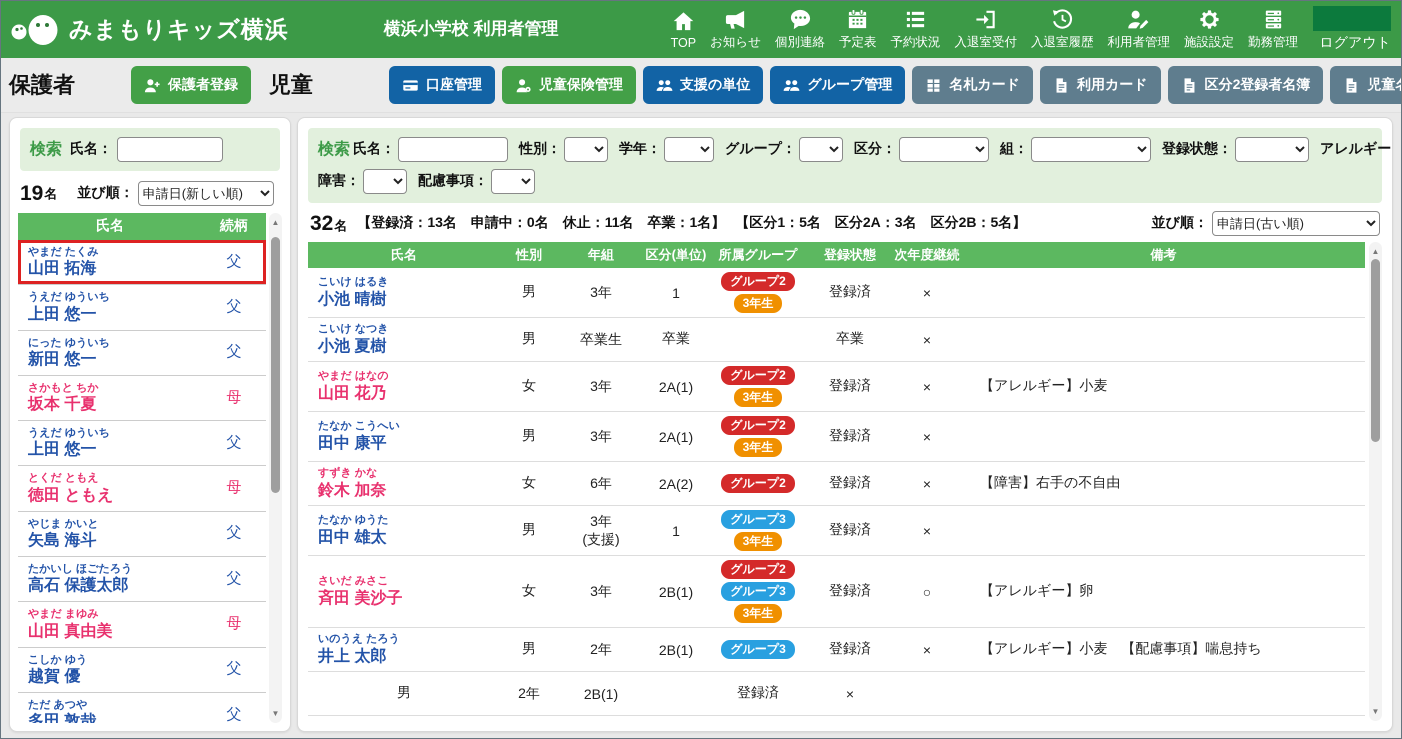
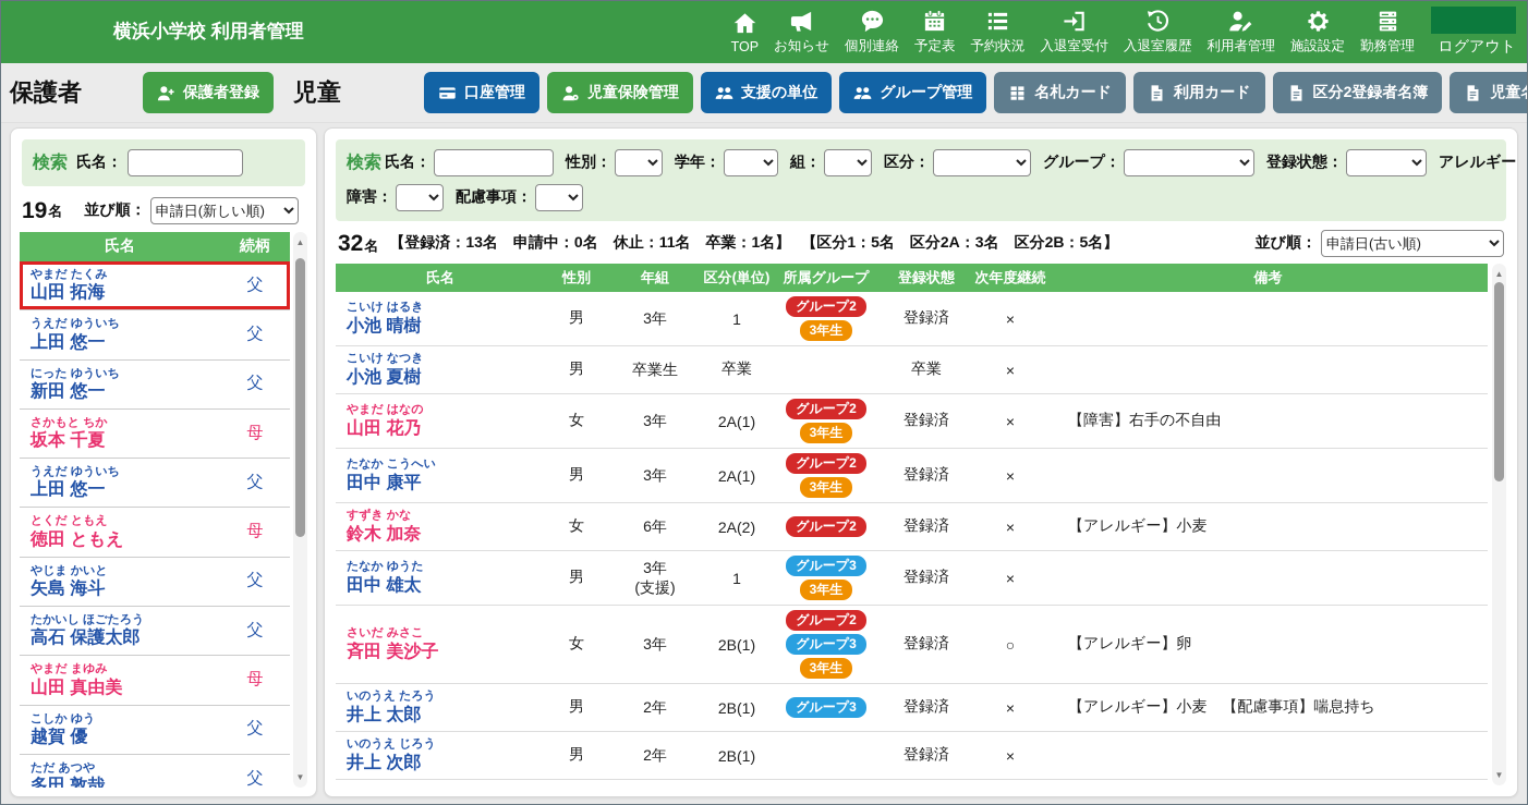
- みまもりキッズ横浜
  横浜小学校 利用者管理
  TOP
  お知らせ
  個別連絡
  予定表
  予約状況
  入退室受付
  入退室履歴
  利用者管理
  施設設定
  勤務管理
  ログアウト
  保護者
  保護者登録
  児童
  口座管理
  児童保険管理
  支援の単位
  グループ管理
  名札カード
  利用カード
  区分2登録者名簿
  検索
  氏名：
  19
  名
  並び順：
  申請日(新しい順)
  氏名
  続柄
  やまだ たくみ
  山田 拓海
  父
  うえだ ゆういち
  上田 悠一
  父
  にった ゆういち
  新田 悠一
  父
  さかもと ちか
  坂本 千夏
  母
  うえだ ゆういち
  上田 悠一
  父
  とくだ ともえ
  徳田 ともえ
  母
  やじま かいと
  矢島 海斗
  父
  たかいし ほごたろう
  高石 保護太郎
  父
  やまだ まゆみ
  山田 真由美
  母
  こしか ゆう
  越賀 優
  父
  ただ あつや
  多田 敦哉
  父
  ▲
  ▼
  検索
  氏名：
  性別：
  学年：
- グループ：
+ 組：
  区分：
- 組：
+ グループ：
  登録状態：
  アレルギー
  障害：
  配慮事項：
  32
  名
  【登録済：13名 申請中：0名 休止：11名 卒業：1名】
  【区分1：5名 区分2A：3名 区分2B：5名】
  並び順：
  申請日(古い順)
  氏名
  性別
  年組
  区分(単位)
  所属グループ
  登録状態
  次年度継続
  備考
  こいけ はるき
  小池 晴樹
  男
  3年
  1
  グループ2
  3年生
  登録済
  ×
  こいけ なつき
  小池 夏樹
  男
  卒業生
  卒業
  卒業
  ×
  やまだ はなの
  山田 花乃
  女
  3年
  2A(1)
  グループ2
  3年生
  登録済
  ×
- 【アレルギー】小麦
+ 【障害】右手の不自由
  たなか こうへい
  田中 康平
  男
  3年
  2A(1)
  グループ2
  3年生
  登録済
  ×
  すずき かな
  鈴木 加奈
  女
  6年
  2A(2)
  グループ2
  登録済
  ×
- 【障害】右手の不自由
+ 【アレルギー】小麦
  たなか ゆうた
  田中 雄太
  男
  3年
  (支援)
  1
  グループ3
  3年生
  登録済
  ×
  さいだ みさこ
  斉田 美沙子
  女
  3年
  2B(1)
  グループ2
  グループ3
  3年生
  登録済
  ○
  【アレルギー】卵
  いのうえ たろう
  井上 太郎
  男
  2年
  2B(1)
  グループ3
  登録済
  ×
  【アレルギー】小麦 【配慮事項】喘息持ち
+ いのうえ じろう
+ 井上 次郎
  男
  2年
  2B(1)
  登録済
  ×
  ▲
  ▼
